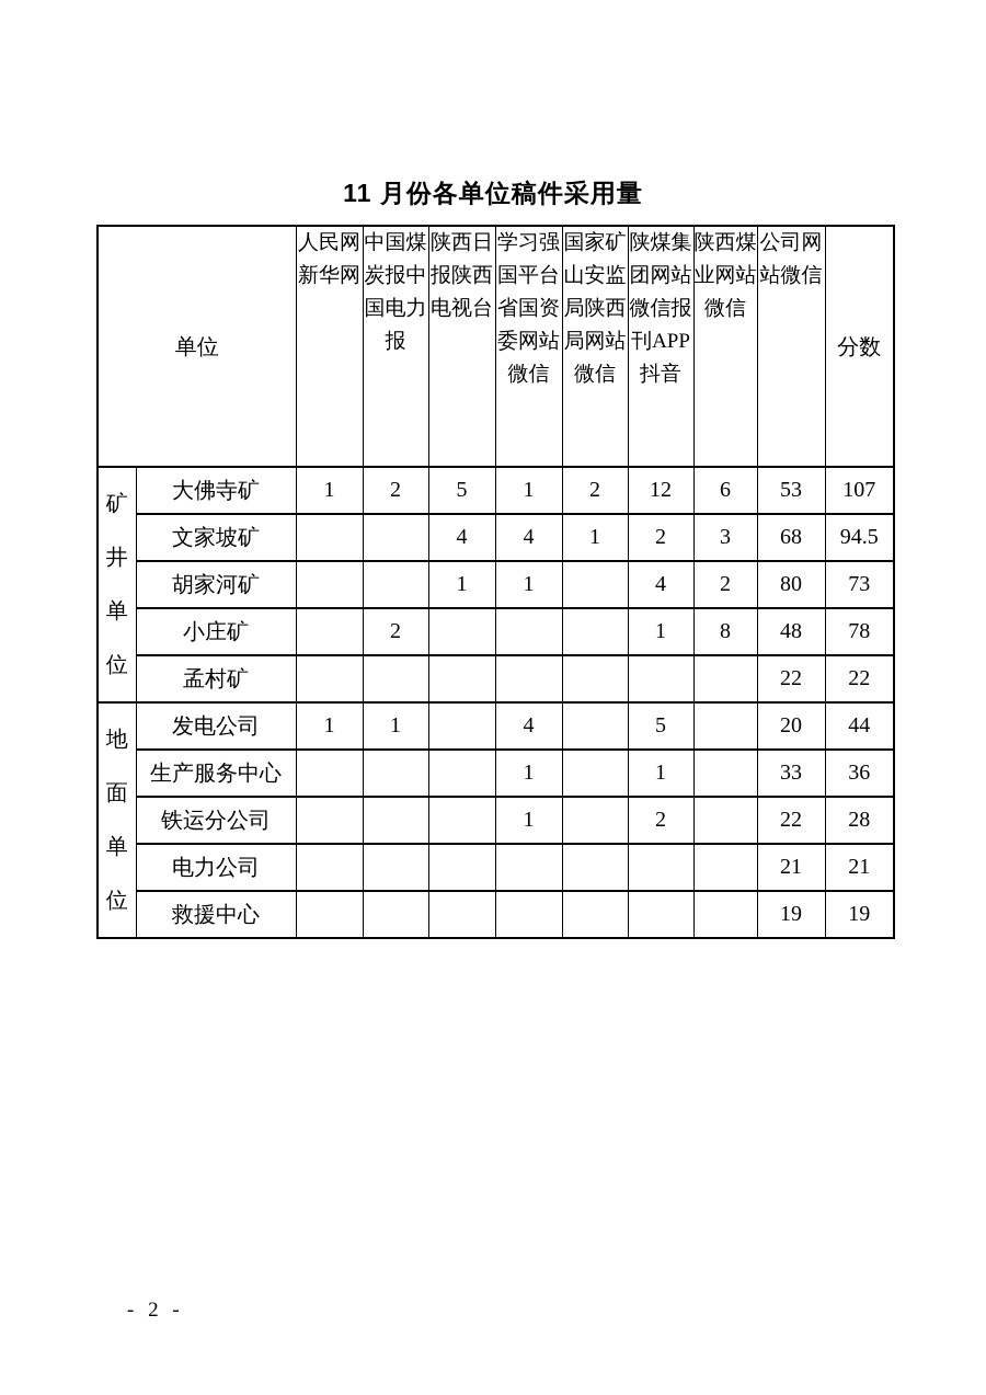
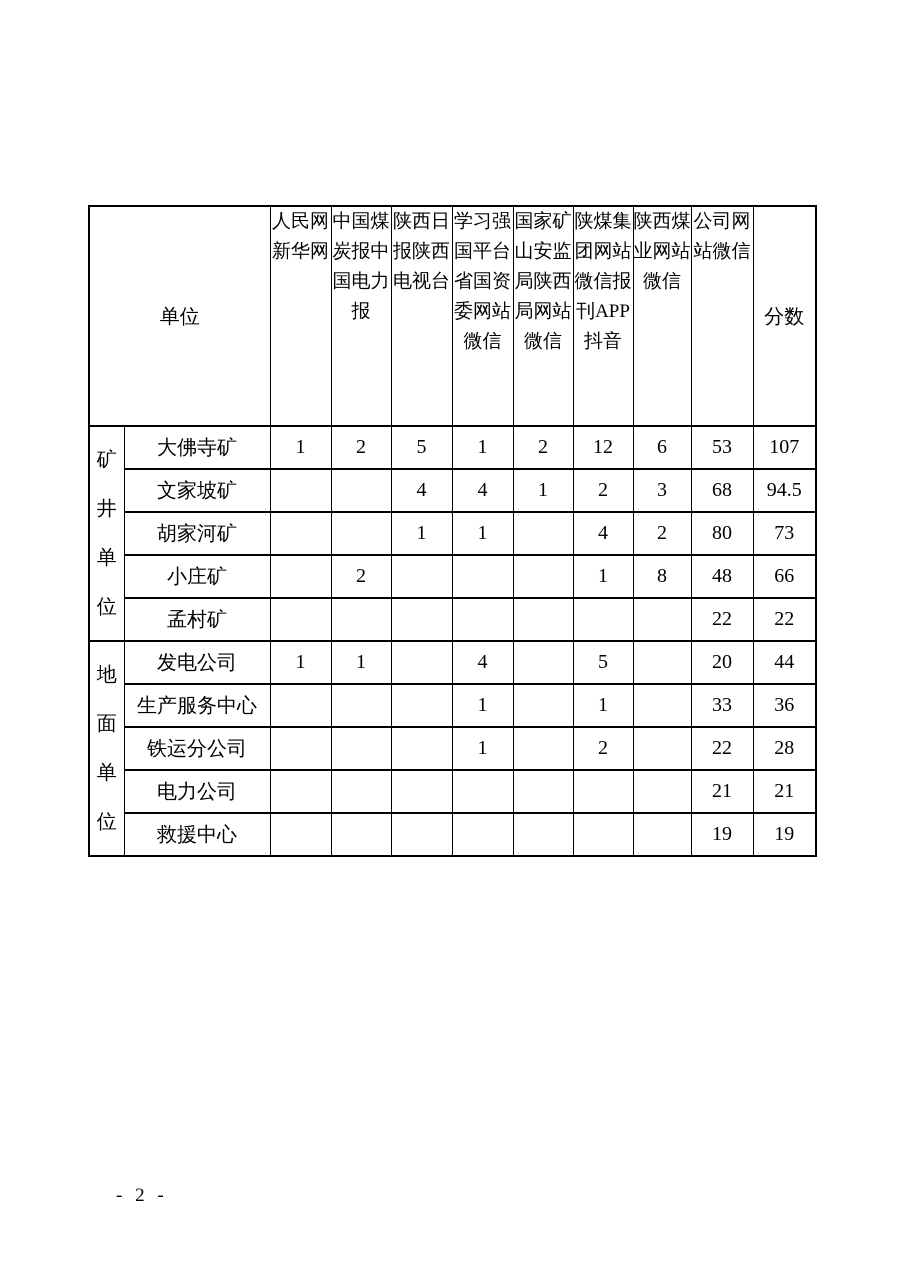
- 11 月份各单位稿件采用量
  单位	人民网新华网	中国煤炭报中国电力报	陕西日报陕西电视台	学习强国平台省国资委网站微信	国家矿山安监局陕西局网站微信	陕煤集团网站微信报刊APP抖音	陕西煤业网站微信	公司网站微信	分数
  矿井单位	大佛寺矿	1	2	5	1	2	12	6	53	107
  文家坡矿			4	4	1	2	3	68	94.5
  胡家河矿			1	1		4	2	80	73
- 小庄矿		2				1	8	48	78
+ 小庄矿		2				1	8	48	66
  孟村矿								22	22
  地面单位	发电公司	1	1		4		5		20	44
  生产服务中心				1		1		33	36
  铁运分公司				1		2		22	28
  电力公司								21	21
  救援中心								19	19
  - 2 -
